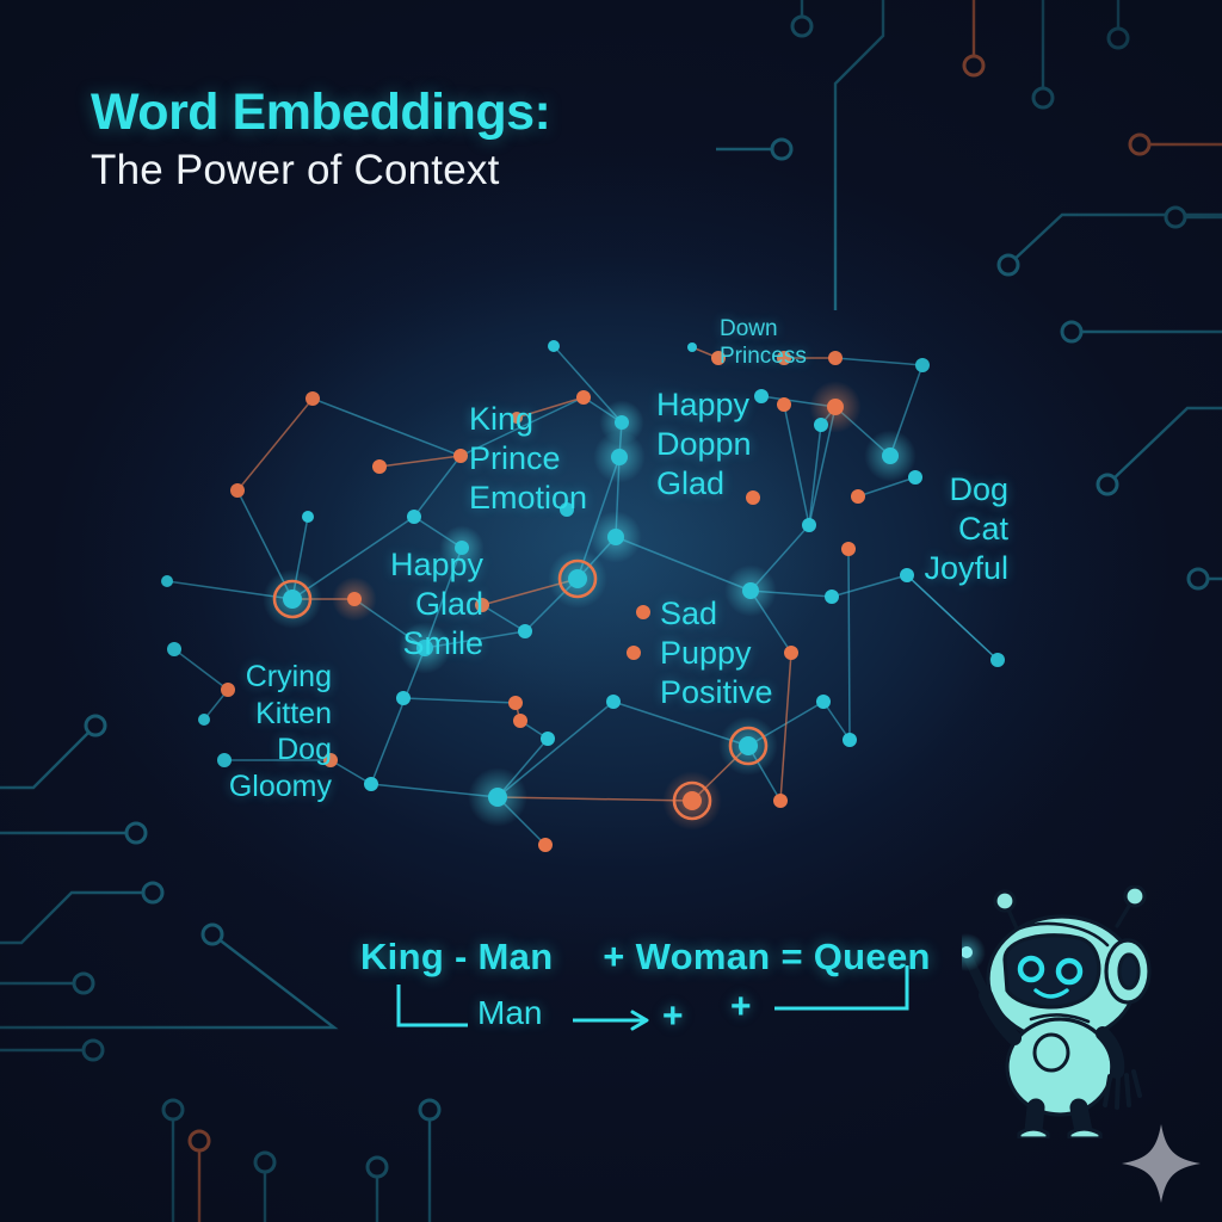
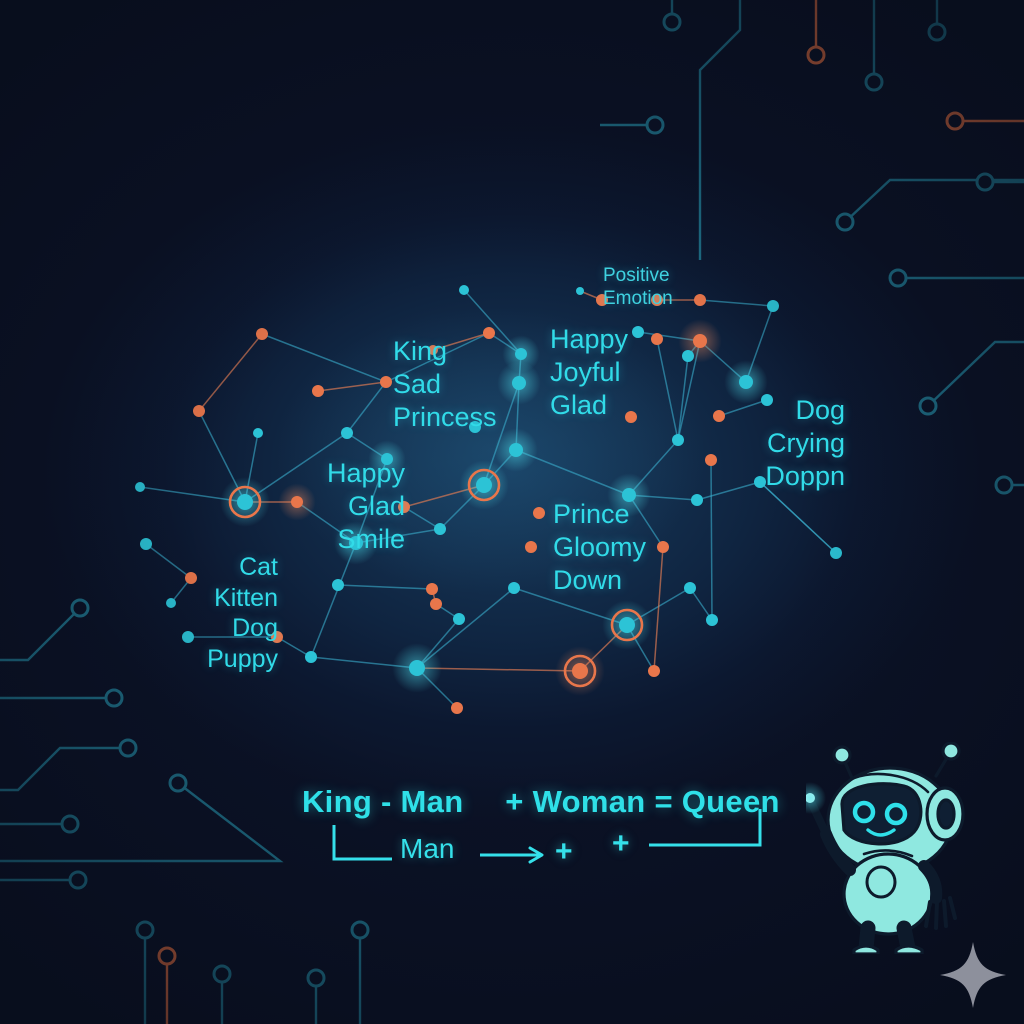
- Word Embeddings:
- The Power of Context
  King
- Prince
+ Sad
- Emotion
+ Princess
- Down
+ Positive
- Princess
+ Emotion
  Happy
- Doppn
+ Joyful
  Glad
  Dog
- Cat
+ Crying
- Joyful
+ Doppn
  Happy
  Glad
  Smile
- Sad
+ Prince
- Puppy
+ Gloomy
- Positive
+ Down
- Crying
+ Cat
  Kitten
  Dog
- Gloomy
+ Puppy
  King - Man + Woman = Queen
  Man
  +
  +
